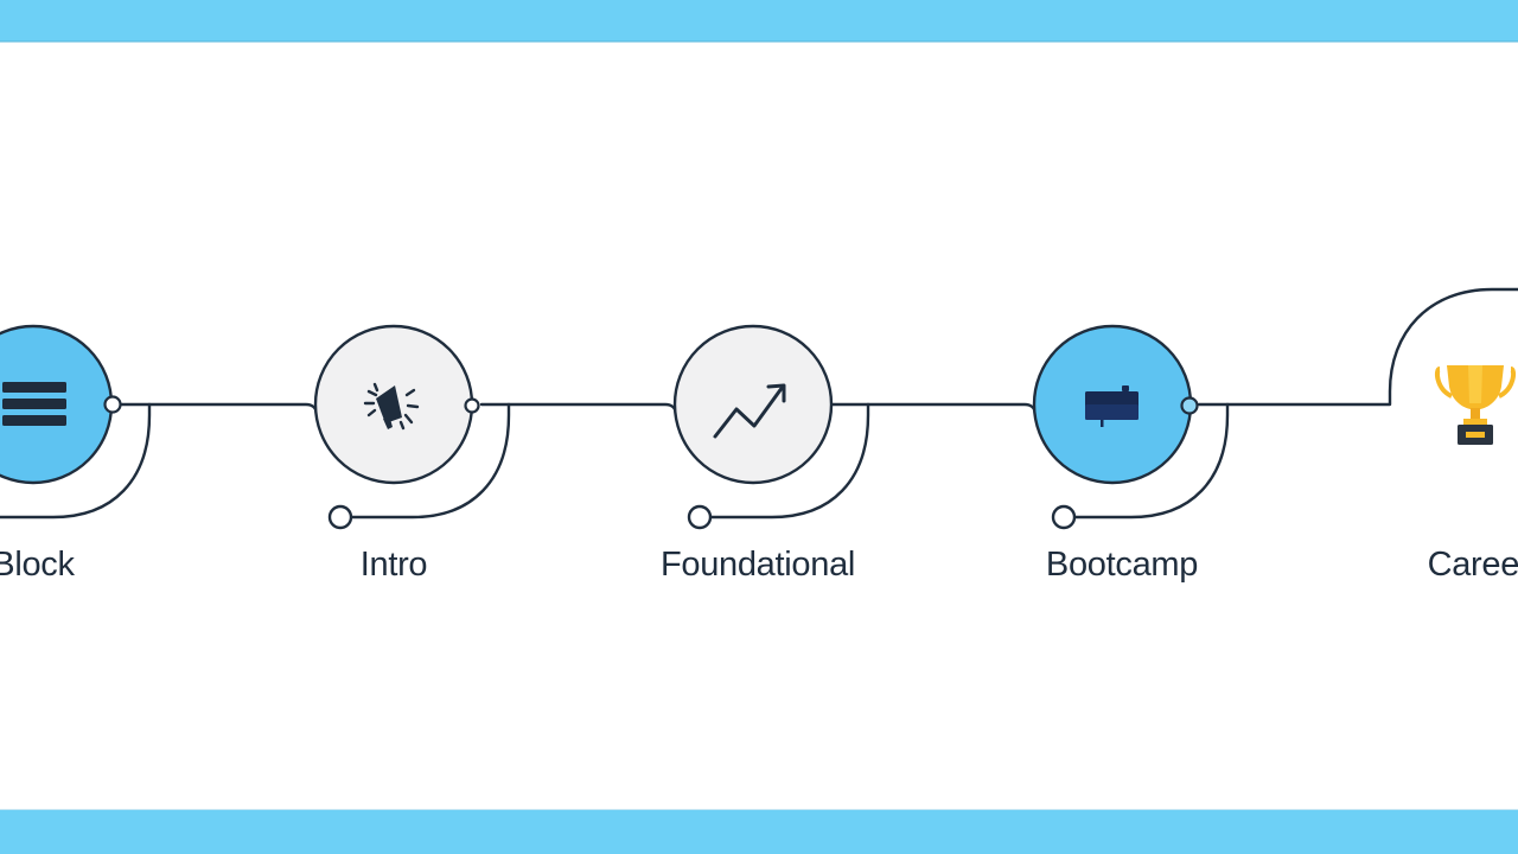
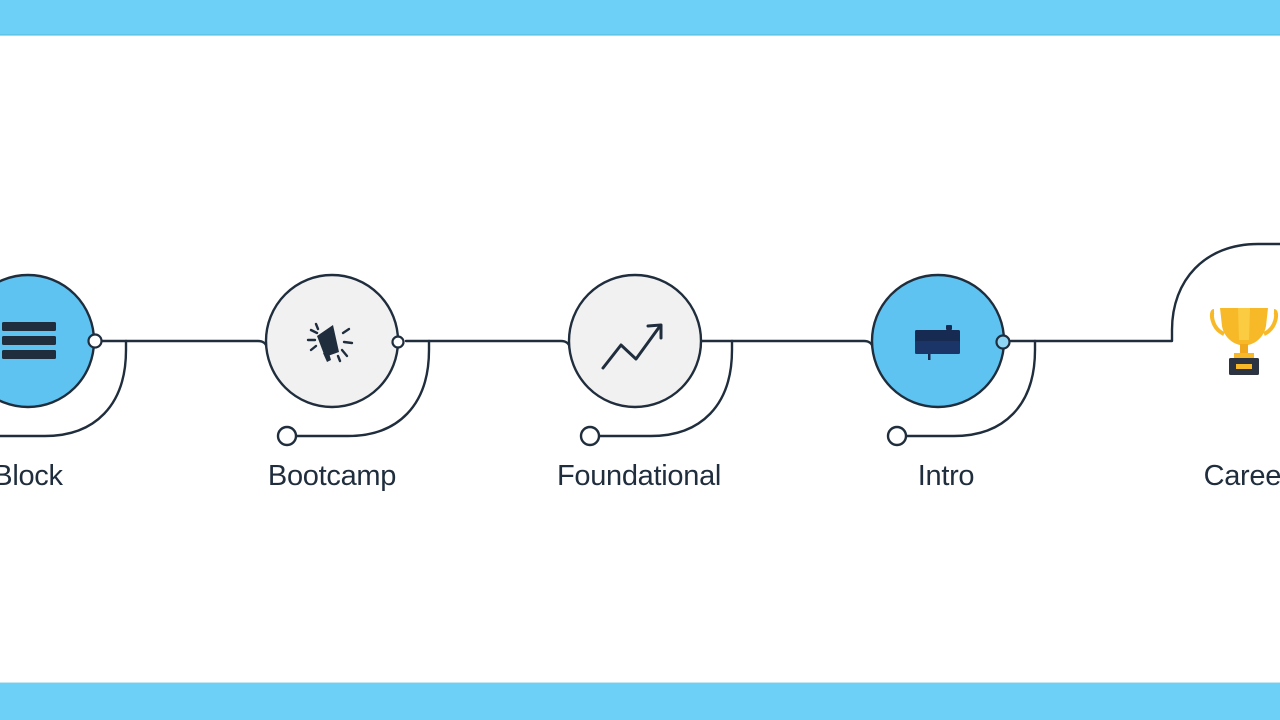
  Block
- Intro
+ Bootcamp
  Foundational
- Bootcamp
+ Intro
  Caree
